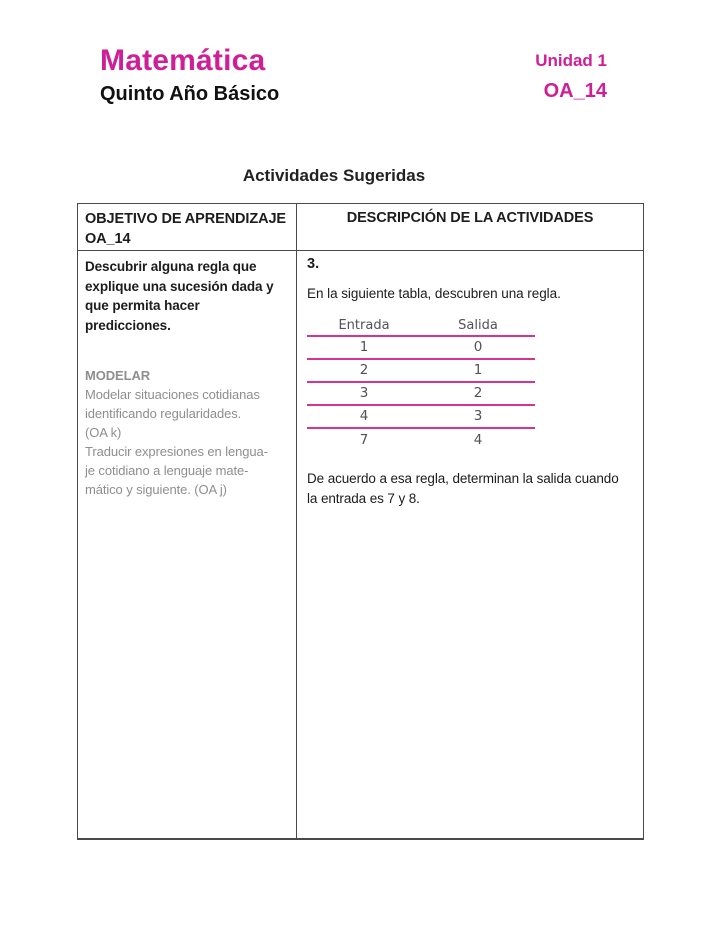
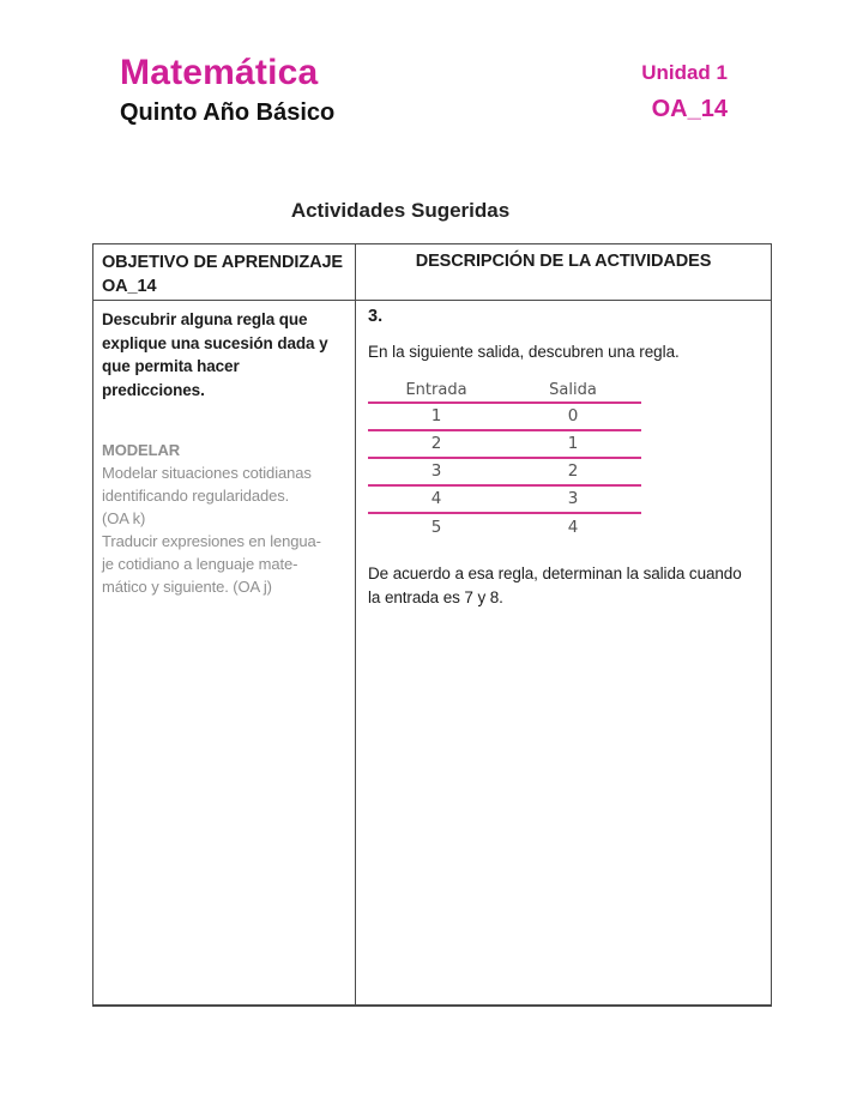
  Matemática
  Quinto Año Básico
  Unidad 1
  OA_14
  Actividades Sugeridas
  OBJETIVO DE APRENDIZAJE
  OA_14
  DESCRIPCIÓN DE LA ACTIVIDADES
  Descubrir alguna regla que
  explique una sucesión dada y
  que permita hacer
  predicciones.
  MODELAR
  Modelar situaciones cotidianas
  identificando regularidades.
  (OA k)
  Traducir expresiones en lengua-
  je cotidiano a lenguaje mate-
  mático y siguiente. (OA j)
  3.
- En la siguiente tabla, descubren una regla.
+ En la siguiente salida, descubren una regla.
  Entrada
  Salida
  1
  0
  2
  1
  3
  2
  4
  3
- 7
+ 5
  4
  De acuerdo a esa regla, determinan la salida cuando
  la entrada es 7 y 8.
